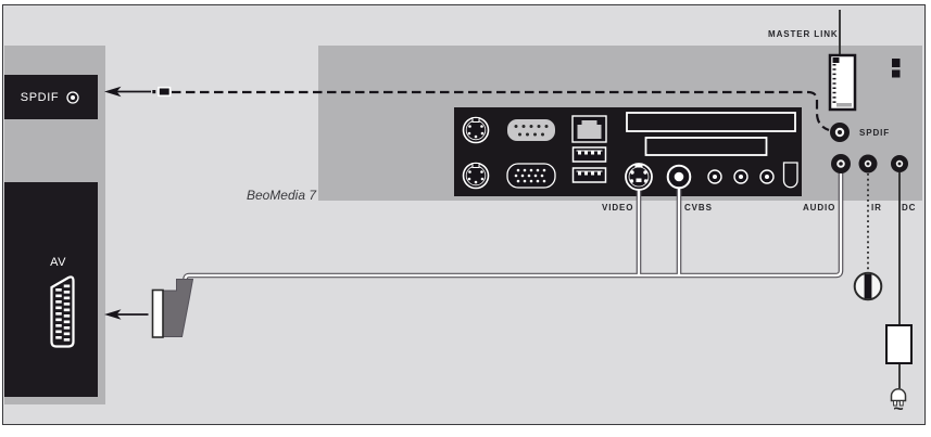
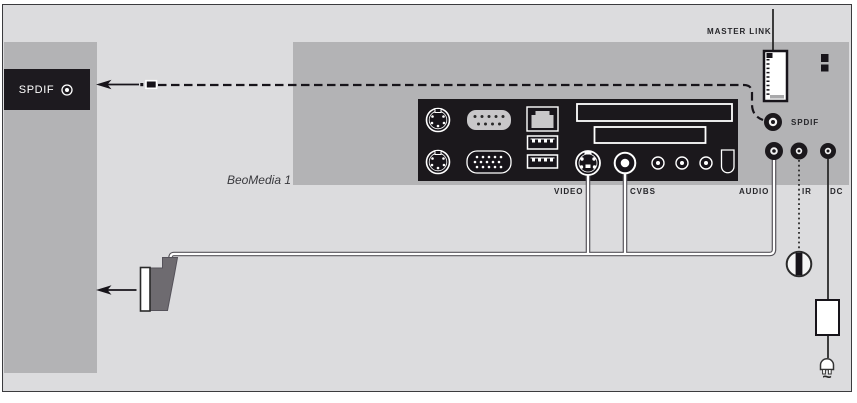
  SPDIF
- AV
- BeoMedia 7
+ BeoMedia 1
  MASTER LINK
  SPDIF
  VIDEO
  CVBS
  AUDIO
  IR
  DC
  ~
